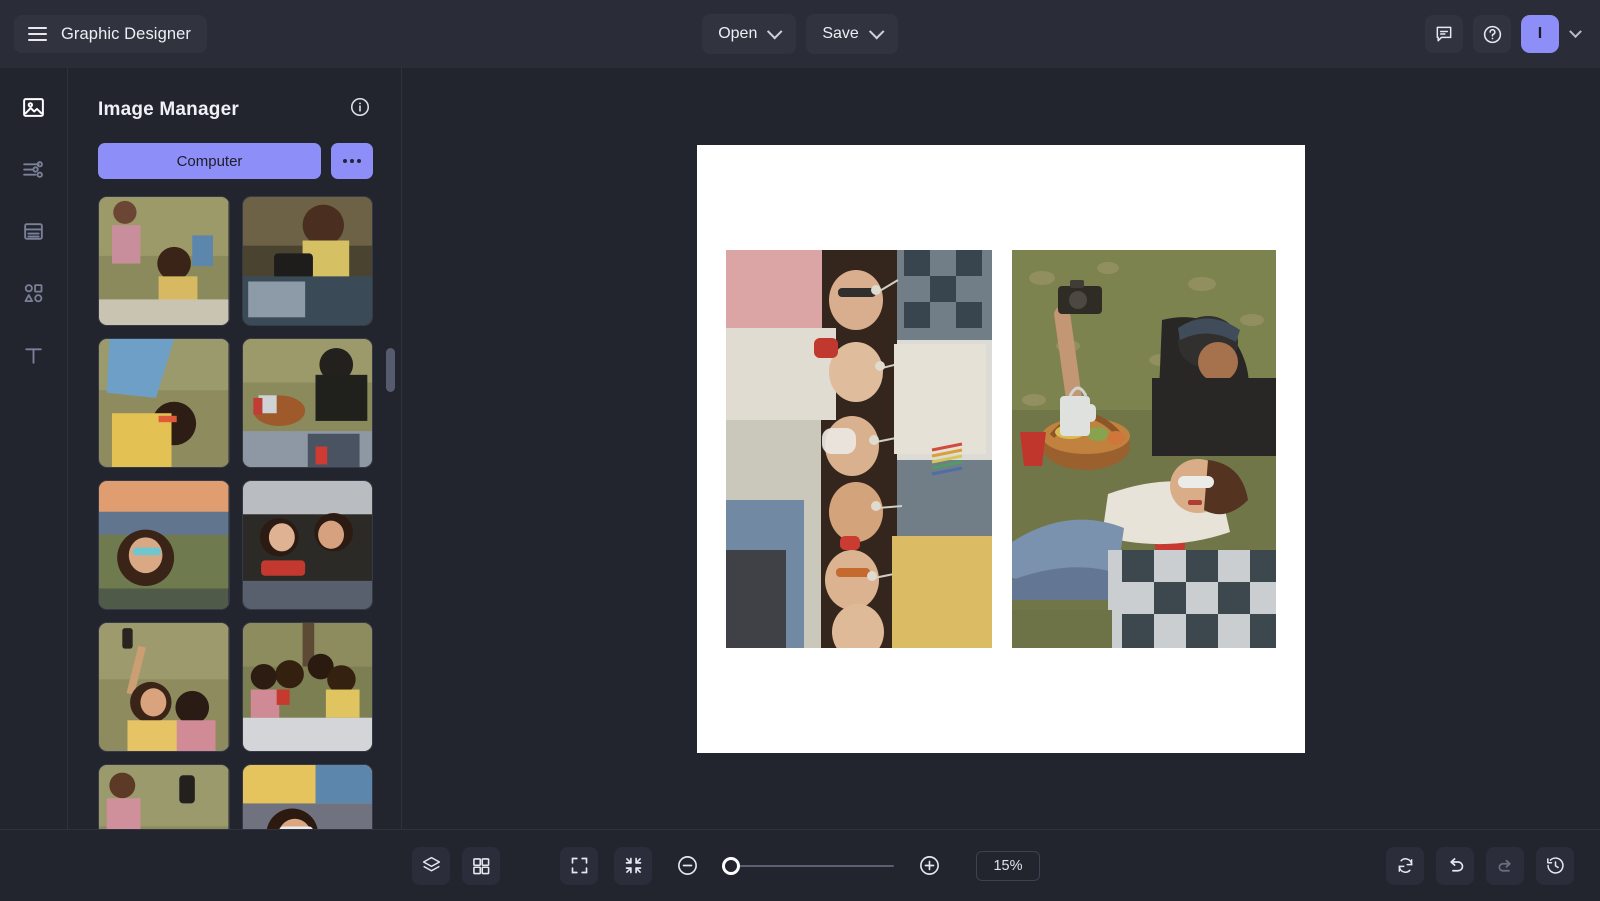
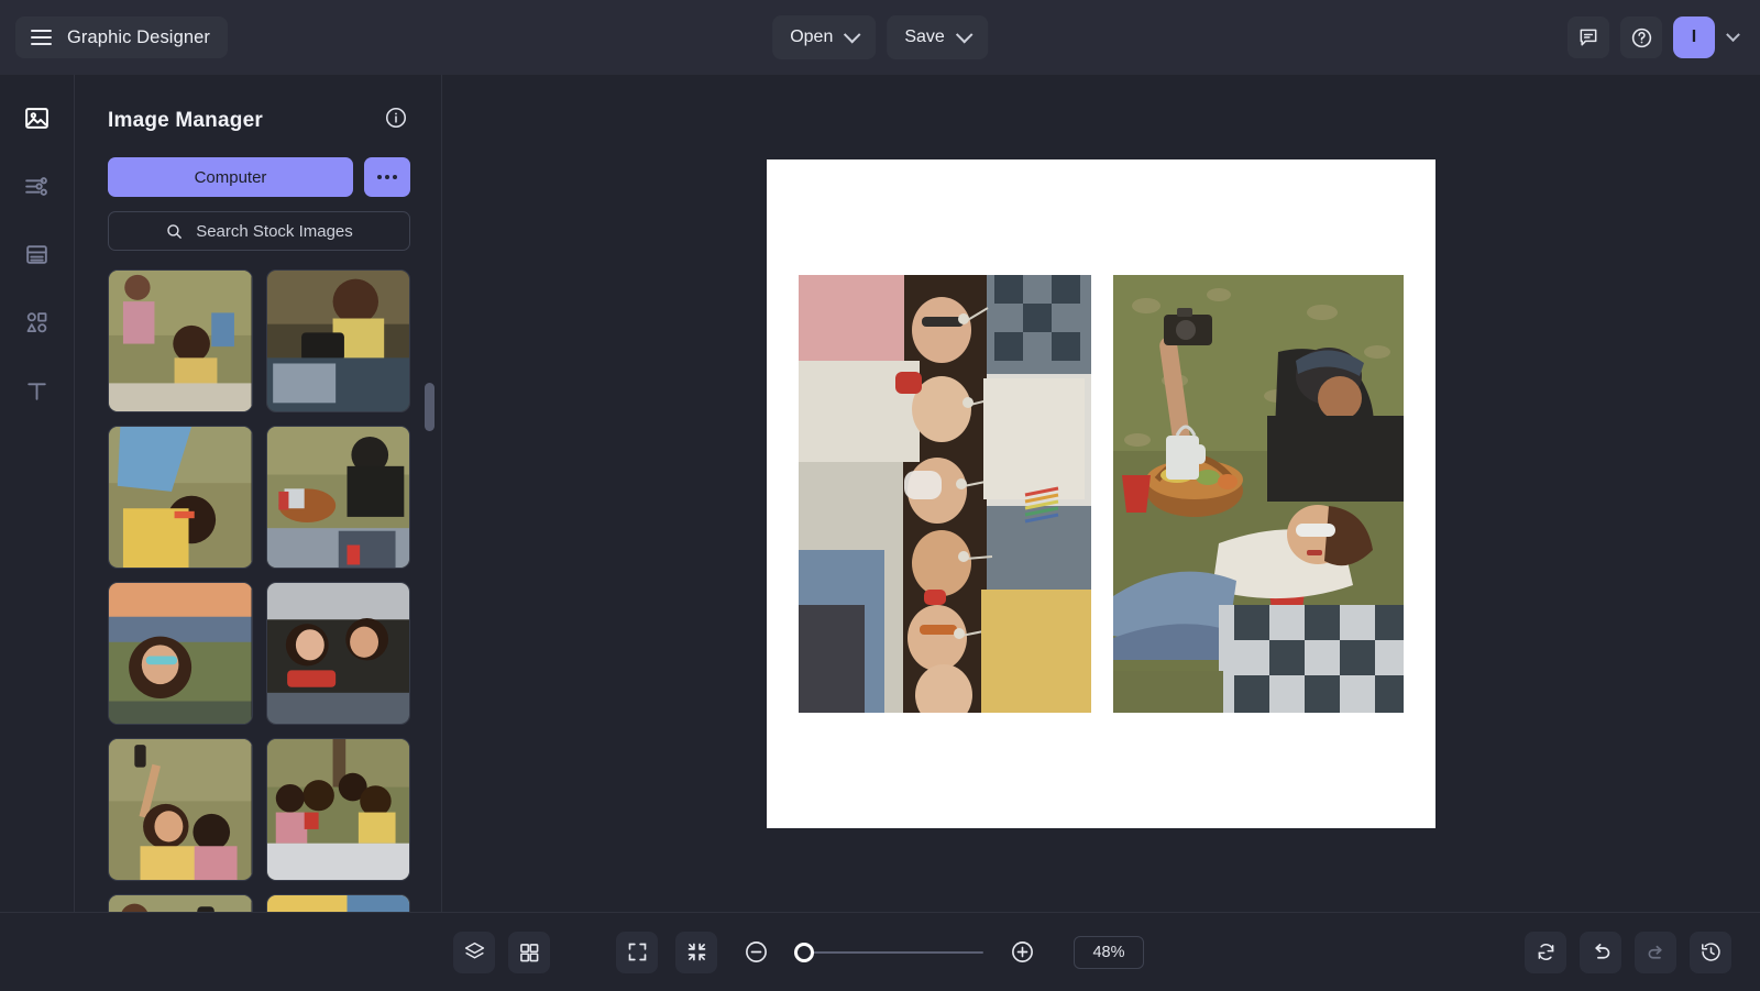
  Graphic Designer
  Open
  Save
  I
  Image Manager
  Computer
+ Search Stock Images
- 15%
+ 48%
